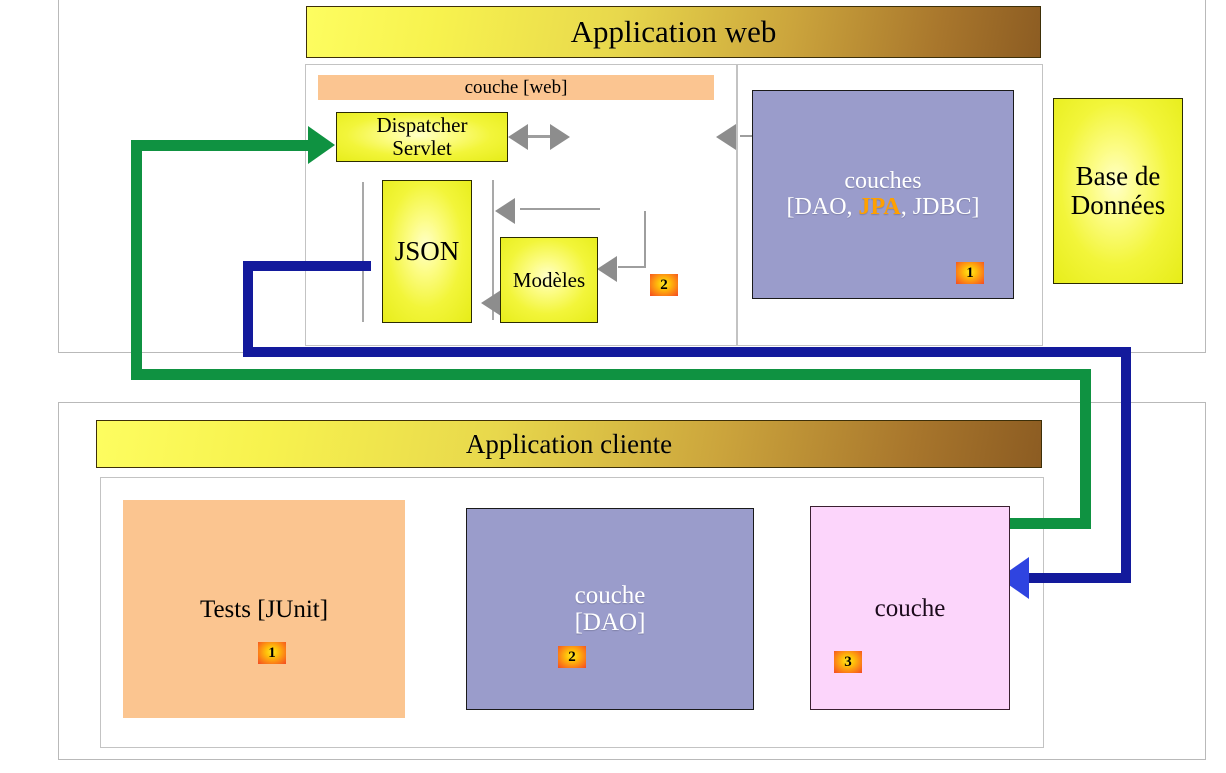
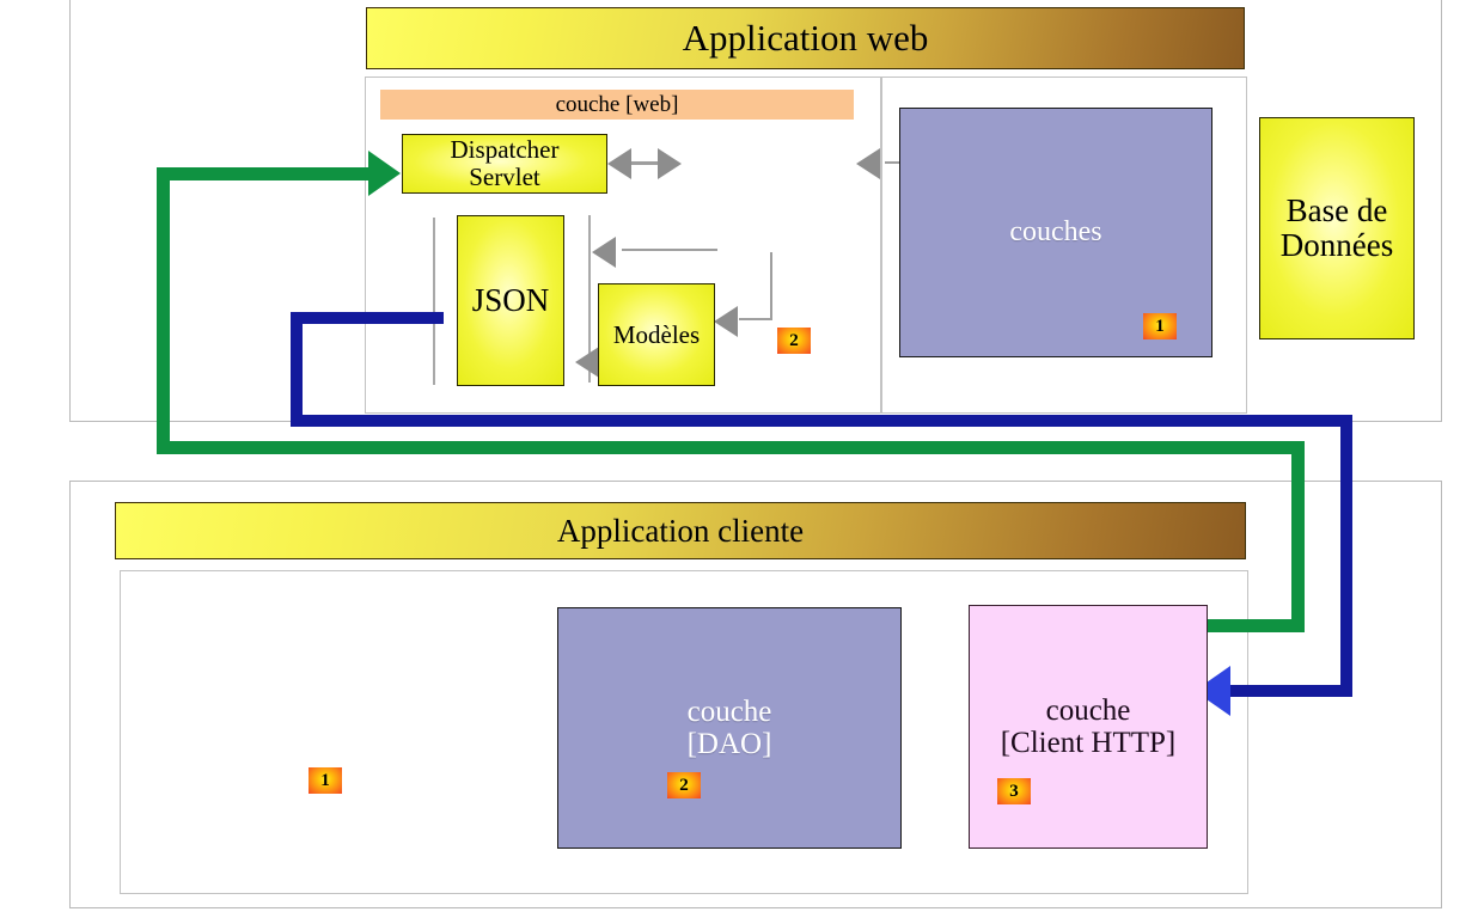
  Application web
  Application cliente
  couche [web]
  Dispatcher
  Servlet
  JSON
  Modèles
  couches
- [DAO, JPA, JDBC]
  Base de
  Données
  2
  1
- Tests [JUnit]
  couche
  [DAO]
  couche
+ [Client HTTP]
  1
  2
  3
